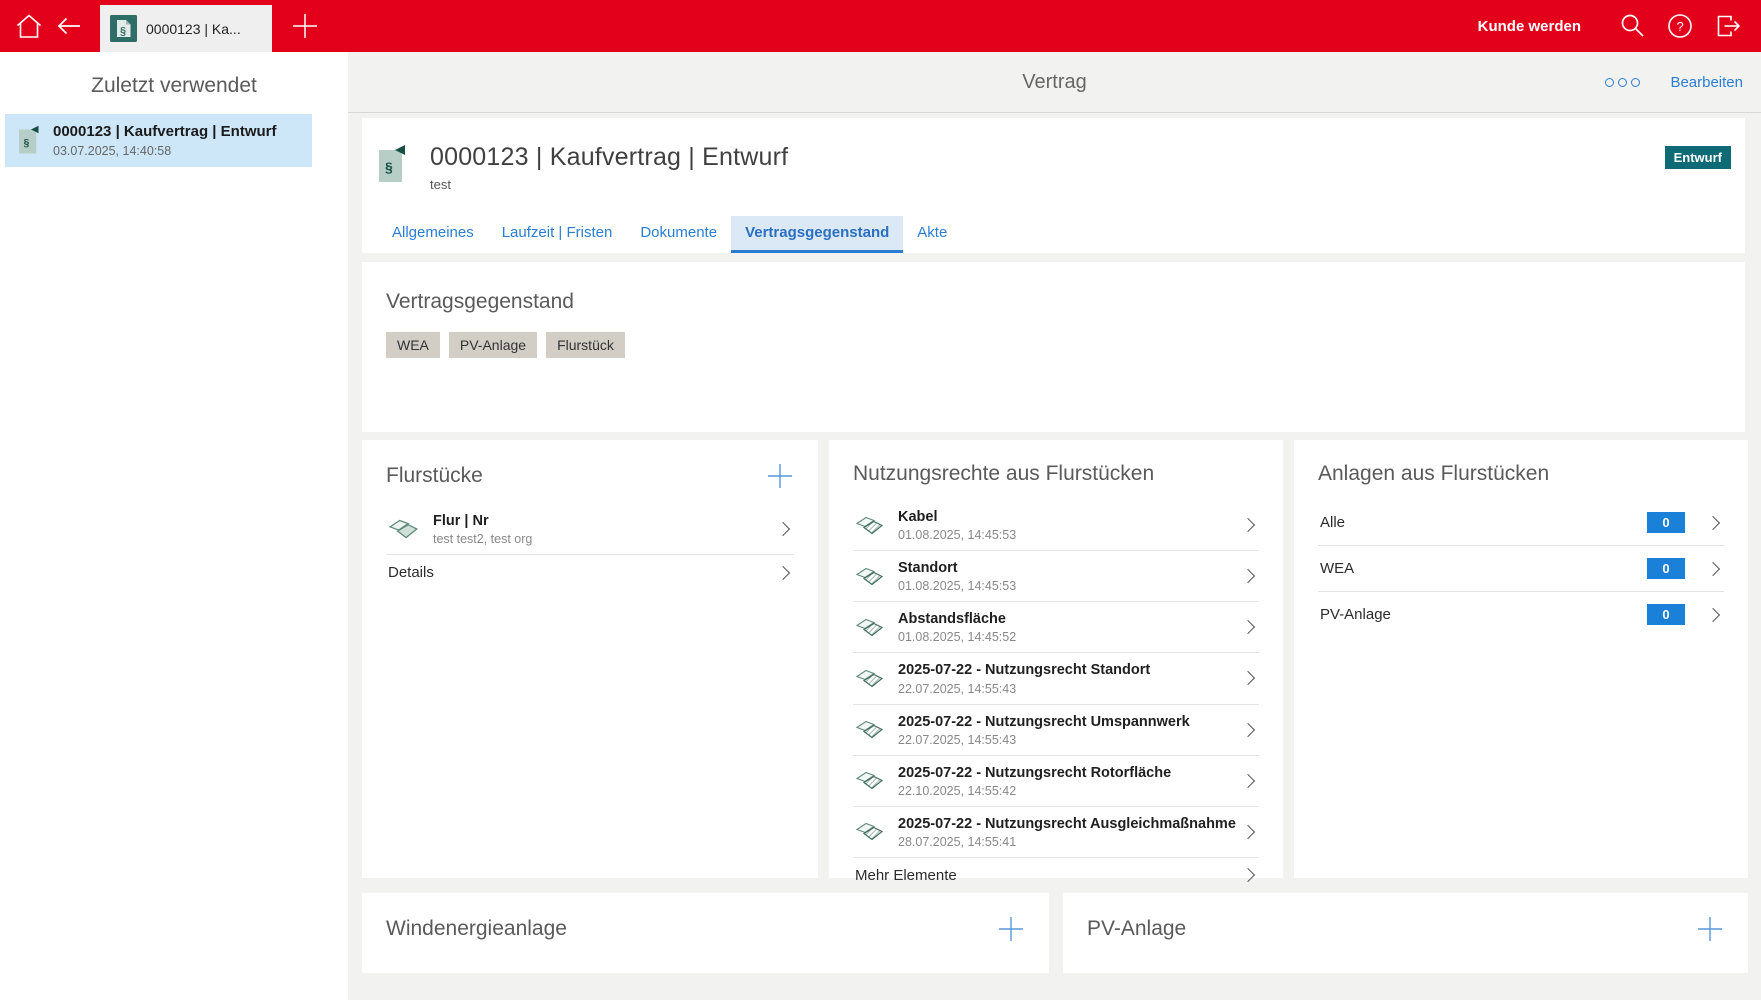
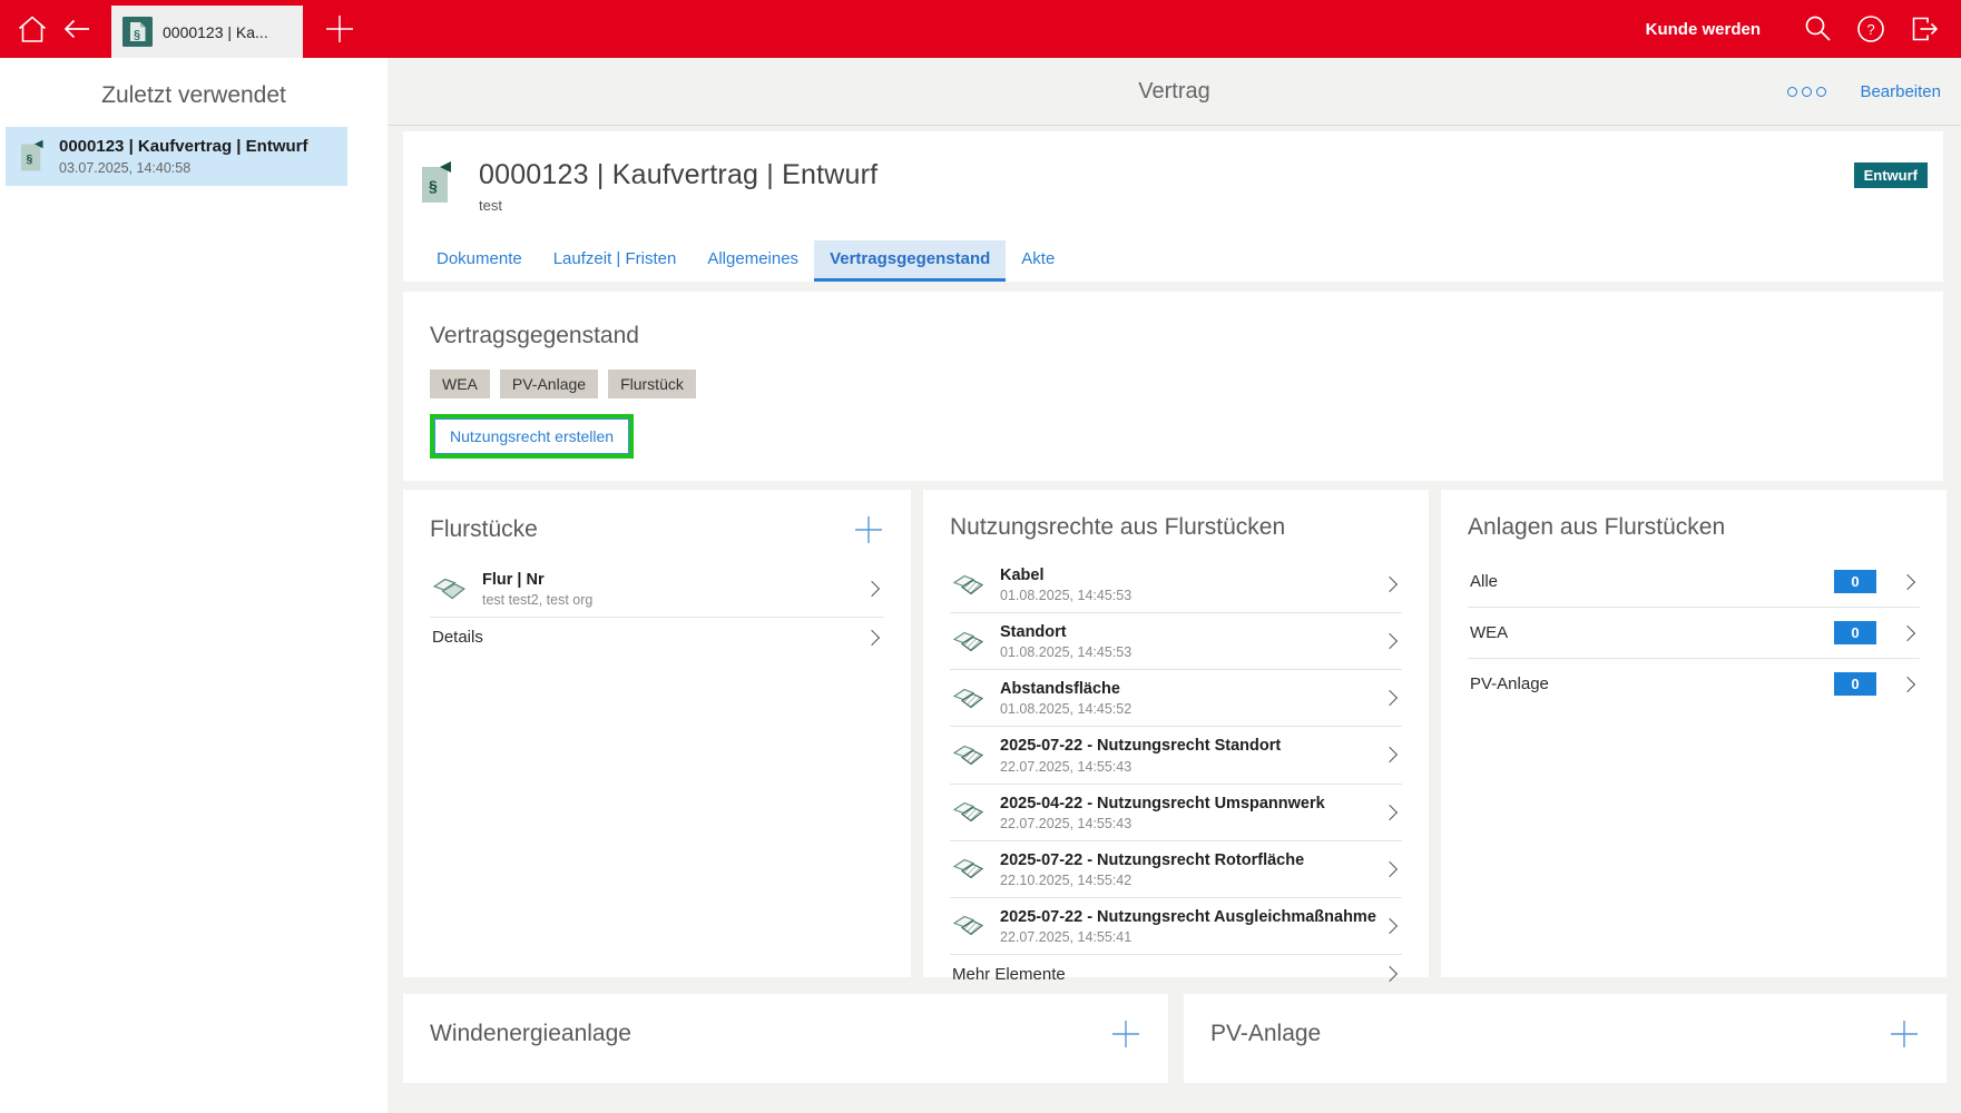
  §
  0000123 | Ka...
  Kunde werden
  ?
  Zuletzt verwendet
  §
  0000123 | Kaufvertrag | Entwurf
  03.07.2025, 14:40:58
  Vertrag
  Bearbeiten
  §
  0000123 | Kaufvertrag | Entwurf
  test
  Entwurf
- Allgemeines
+ Dokumente
  Laufzeit | Fristen
- Dokumente
+ Allgemeines
  Vertragsgegenstand
  Akte
  Vertragsgegenstand
  WEA
  PV-Anlage
  Flurstück
+ Nutzungsrecht erstellen
  Flurstücke
  Flur | Nr
  test test2, test org
  Details
  Nutzungsrechte aus Flurstücken
  Kabel
  01.08.2025, 14:45:53
  Standort
  01.08.2025, 14:45:53
  Abstandsfläche
  01.08.2025, 14:45:52
  2025-07-22 - Nutzungsrecht Standort
  22.07.2025, 14:55:43
- 2025-07-22 - Nutzungsrecht Umspannwerk
+ 2025-04-22 - Nutzungsrecht Umspannwerk
  22.07.2025, 14:55:43
  2025-07-22 - Nutzungsrecht Rotorfläche
  22.10.2025, 14:55:42
  2025-07-22 - Nutzungsrecht Ausgleichmaßnahme
- 28.07.2025, 14:55:41
+ 22.07.2025, 14:55:41
  Mehr Elemente
  Anlagen aus Flurstücken
  Alle
  0
  WEA
  0
  PV-Anlage
  0
  Windenergieanlage
  PV-Anlage
